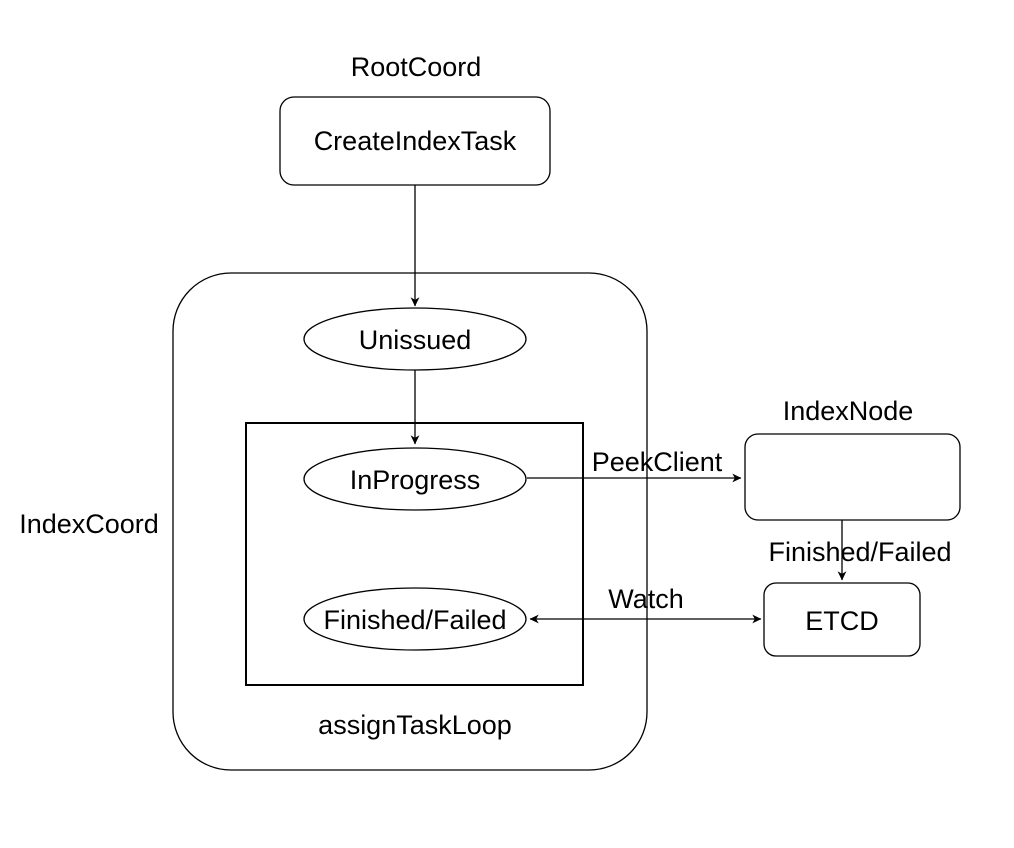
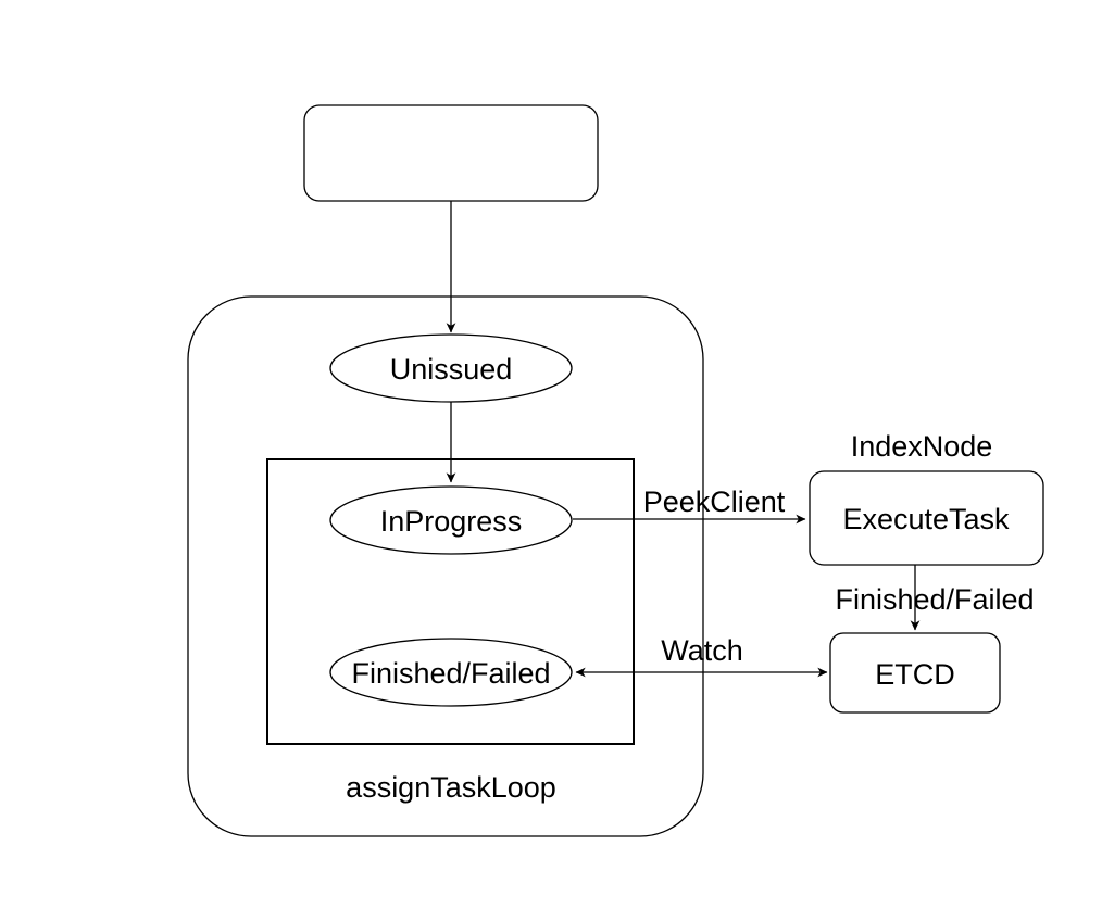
- RootCoord
- CreateIndexTask
- IndexCoord
  Unissued
  InProgress
  Finished/Failed
  assignTaskLoop
  PeekClient
  IndexNode
+ ExecuteTask
  Finished/Failed
  ETCD
  Watch
